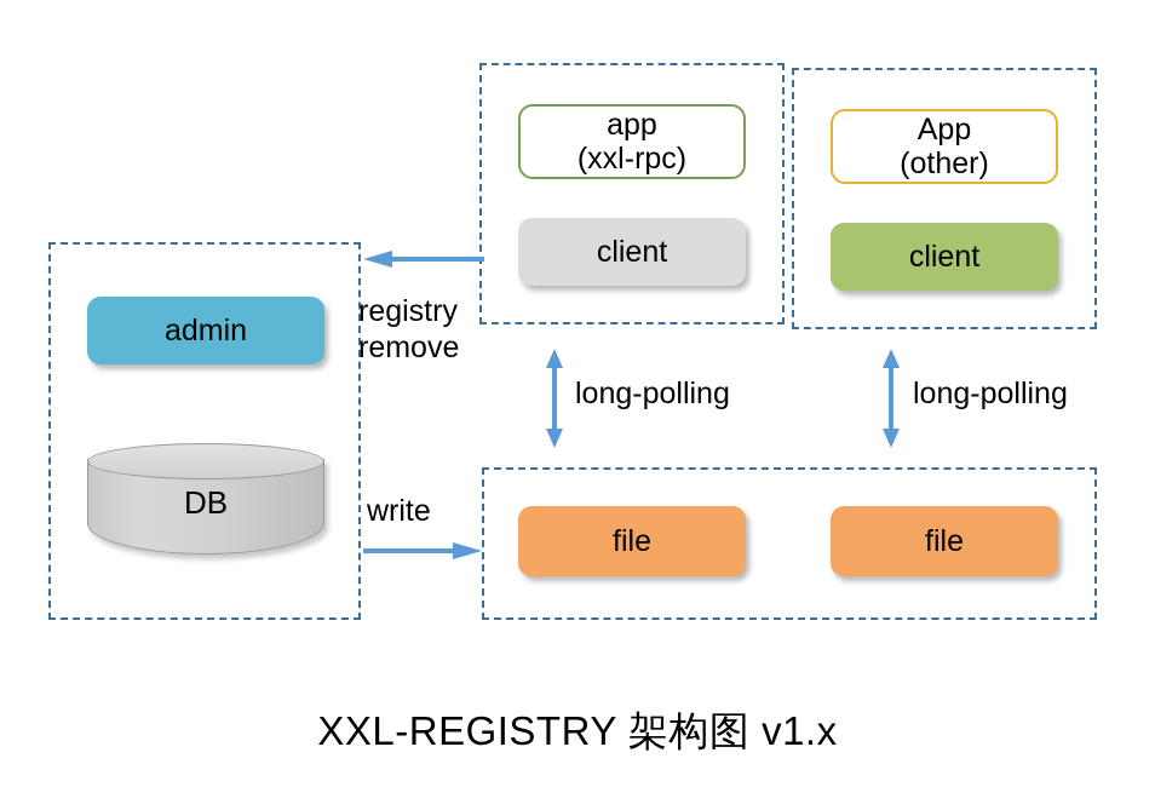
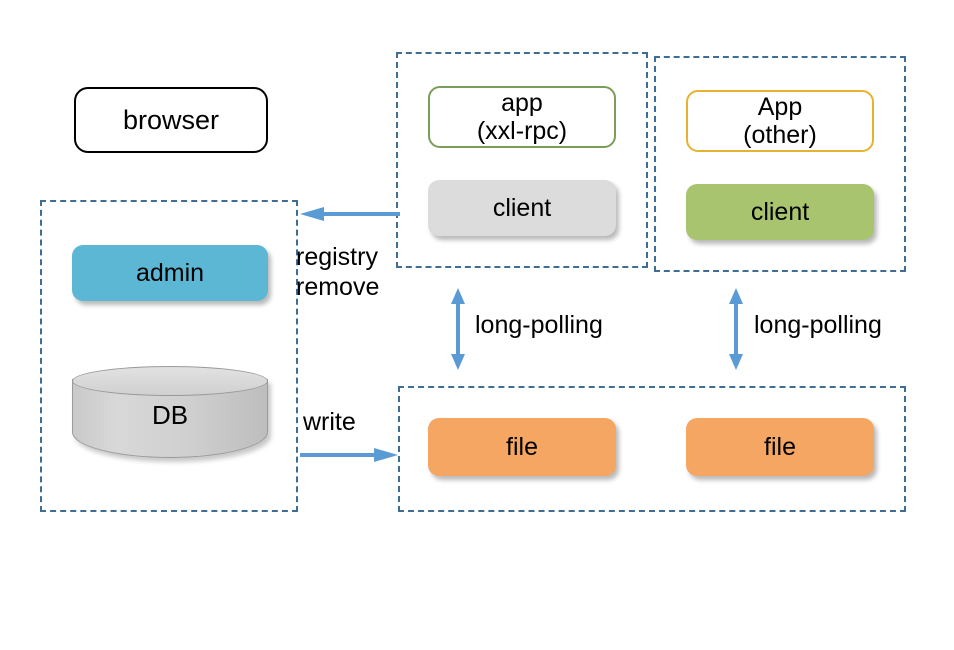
+ browser
  admin
  DB
  app
  (xxl-rpc)
  client
  App
  (other)
  client
  file
  file
  registry
  remove
  write
  long-polling
  long-polling
- XXL-REGISTRY 架构图 v1.x
